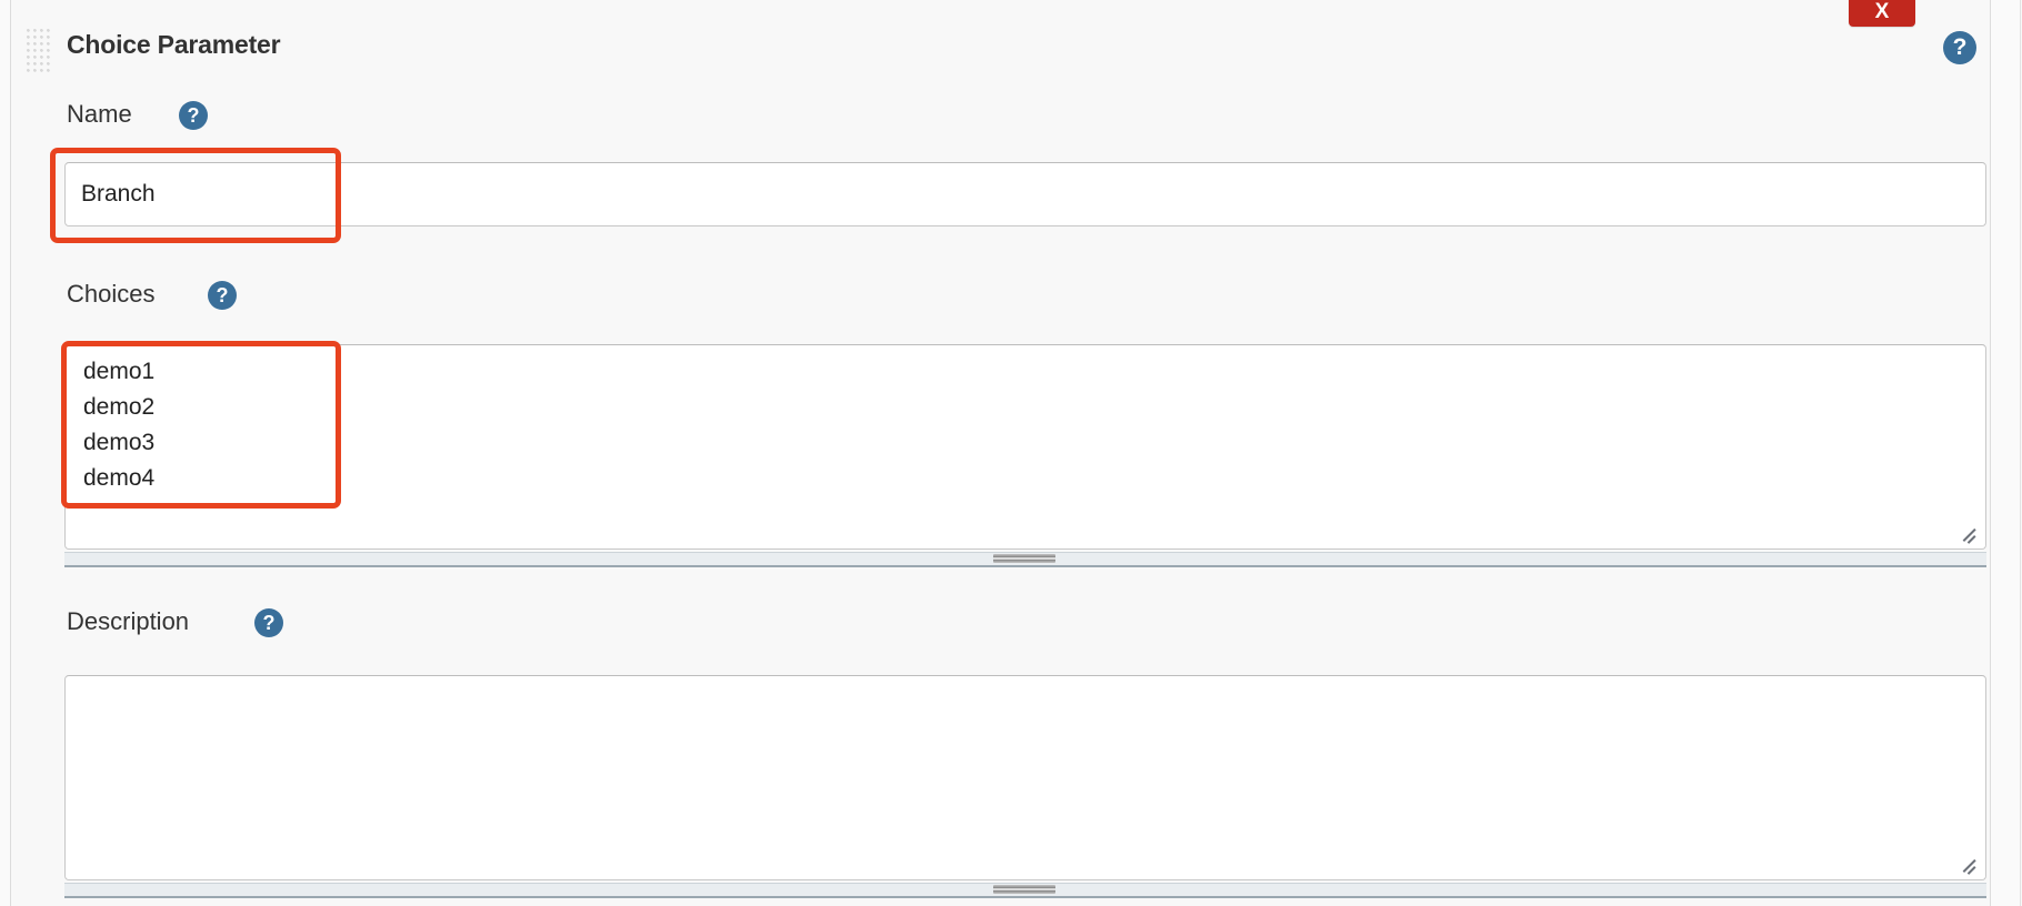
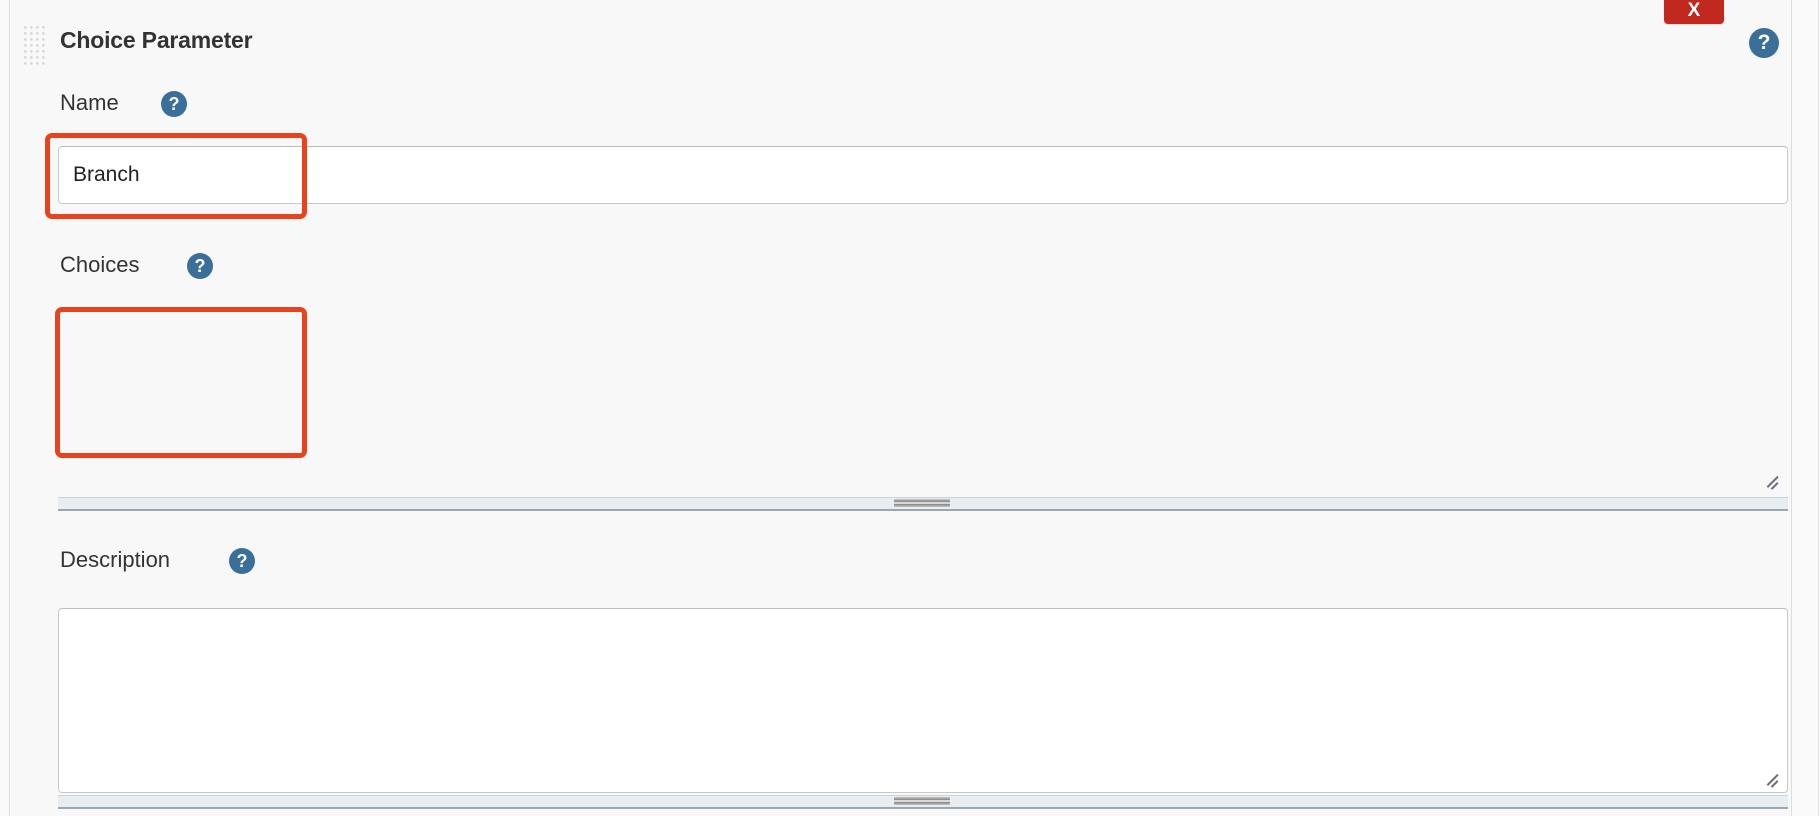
  Choice Parameter
  X
  ?
  Name
  ?
  Branch
  Choices
  ?
- demo1
- demo2
- demo3
- demo4
  Description
  ?
